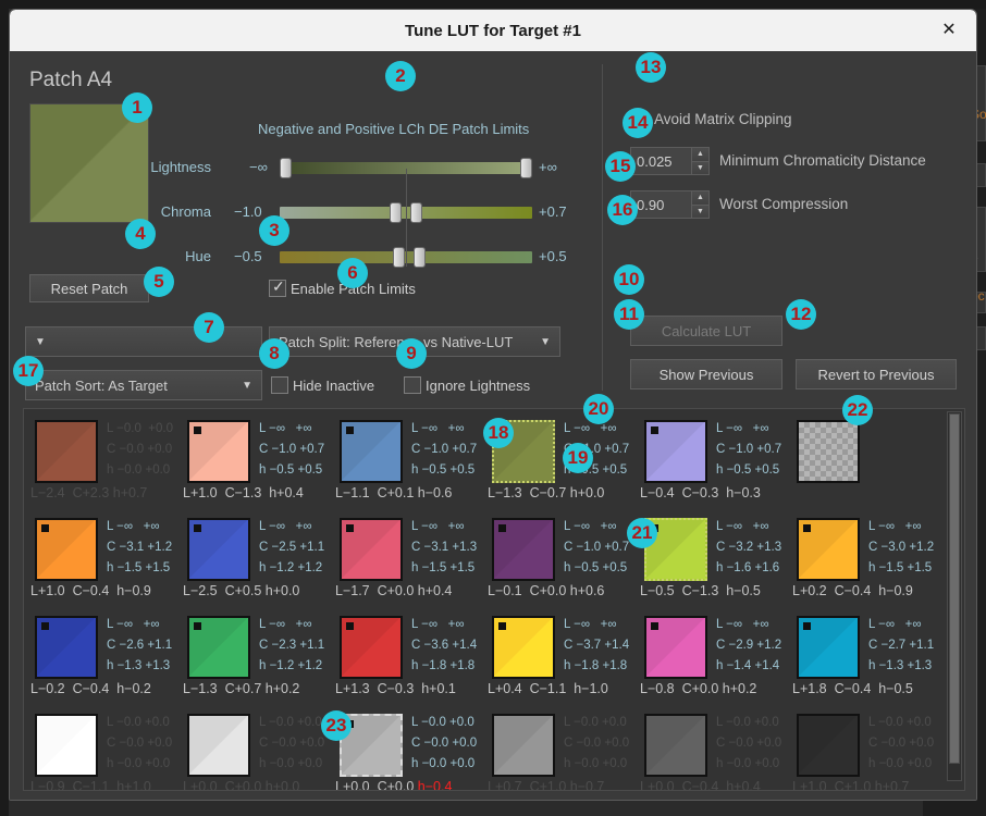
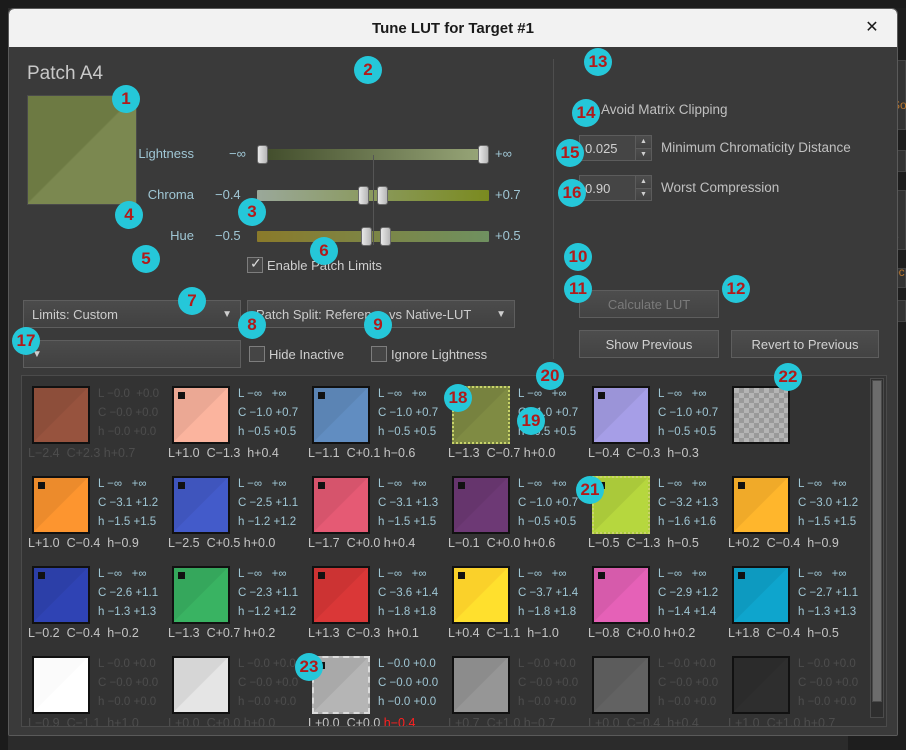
  Tune LUT for Target #1
  ✕
  Patch A4
- Reset Patch
- Negative and Positive LCh DE Patch Limits
  Lightness
  −∞
  +∞
  Chroma
- −1.0
+ −0.4
  +0.7
  Hue
  −0.5
  +0.5
  Enable Patch Limits
+ Limits: Custom
  ▼
  atch Split: Refere vs Native-LUT
  ▼
- Patch Sort: As Target
  ▼
  Hide Inactive
  Ignore Lightness
  Avoid Matrix Clipping
  0.025
  Minimum Chromaticity Distance
  0.90
  Worst Compression
  Calculate LUT
  Show Previous
  Revert to Previous
  L −0.0 +0.0
  C −0.0 +0.0
  h −0.0 +0.0
  L−2.4 C+2.3 h+0.7
  L −∞ +∞
  C −1.0 +0.7
  h −0.5 +0.5
  L+1.0 C−1.3 h+0.4
  L −∞ +∞
  C −1.0 +0.7
  h −0.5 +0.5
  L−1.1 C+0.1 h−0.6
  L −∞ +∞
  h.5 +0.5
  L−1.3 C−0.7 h+0.0
  L −∞ +∞
  C −1.0 +0.7
  h −0.5 +0.5
  L−0.4 C−0.3 h−0.3
  L −∞ +∞
  C −3.1 +1.2
  h −1.5 +1.5
  L+1.0 C−0.4 h−0.9
  L −∞ +∞
  C −2.5 +1.1
  h −1.2 +1.2
  L−2.5 C+0.5 h+0.0
  L −∞ +∞
  C −3.1 +1.3
  h −1.5 +1.5
  L−1.7 C+0.0 h+0.4
  L −∞ +∞
  C −1.0 +0.7
  h −0.5 +0.5
  L−0.1 C+0.0 h+0.6
  L −∞ +∞
  C −3.2 +1.3
  h −1.6 +1.6
  L−0.5 C−1.3 h−0.5
  L −∞ +∞
  C −3.0 +1.2
  h −1.5 +1.5
  L+0.2 C−0.4 h−0.9
  L −∞ +∞
  C −2.6 +1.1
  h −1.3 +1.3
  L−0.2 C−0.4 h−0.2
  L −∞ +∞
  C −2.3 +1.1
  h −1.2 +1.2
  L−1.3 C+0.7 h+0.2
  L −∞ +∞
  C −3.6 +1.4
  h −1.8 +1.8
  L+1.3 C−0.3 h+0.1
  L −∞ +∞
  C −3.7 +1.4
  h −1.8 +1.8
  L+0.4 C−1.1 h−1.0
  L −∞ +∞
  C −2.9 +1.2
  h −1.4 +1.4
  L−0.8 C+0.0 h+0.2
  L −∞ +∞
  C −2.7 +1.1
  h −1.3 +1.3
  L+1.8 C−0.4 h−0.5
  L −0.0 +0.0
  C −0.0 +0.0
  h −0.0 +0.0
  L−0.9 C−1.1 h+1.0
  L −0.0 +0.0
  C −0.0 +0.0
  h −0.0 +0.0
  L+0.0 C+0.0 h+0.0
  L −0.0 +0.0
  C −0.0 +0.0
  h −0.0 +0.0
  L+0.0 C+0.0 h−0.4
  L −0.0 +0.0
  C −0.0 +0.0
  h −0.0 +0.0
  L+0.7 C+1.0 h−0.7
  L −0.0 +0.0
  C −0.0 +0.0
  h −0.0 +0.0
  L+0.0 C−0.4 h+0.4
  L −0.0 +0.0
  C −0.0 +0.0
  h −0.0 +0.0
  L+1.0 C+1.0 h+0.7
  1
  2
  3
  4
  5
  6
  7
  8
  9
  10
  11
  12
  13
  14
  15
  16
  17
  18
  19
  20
  21
  22
  23
